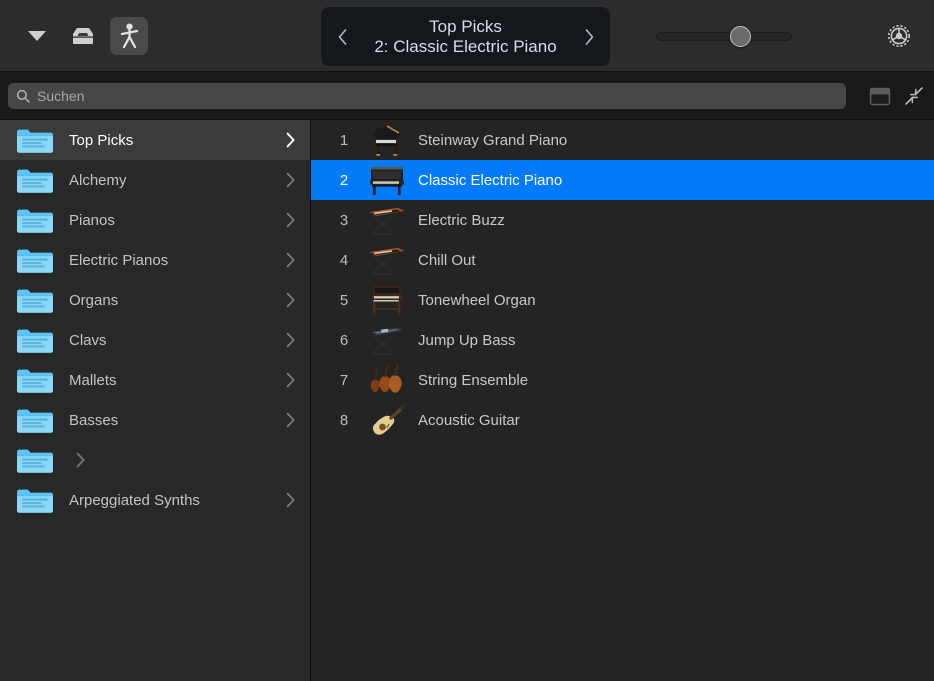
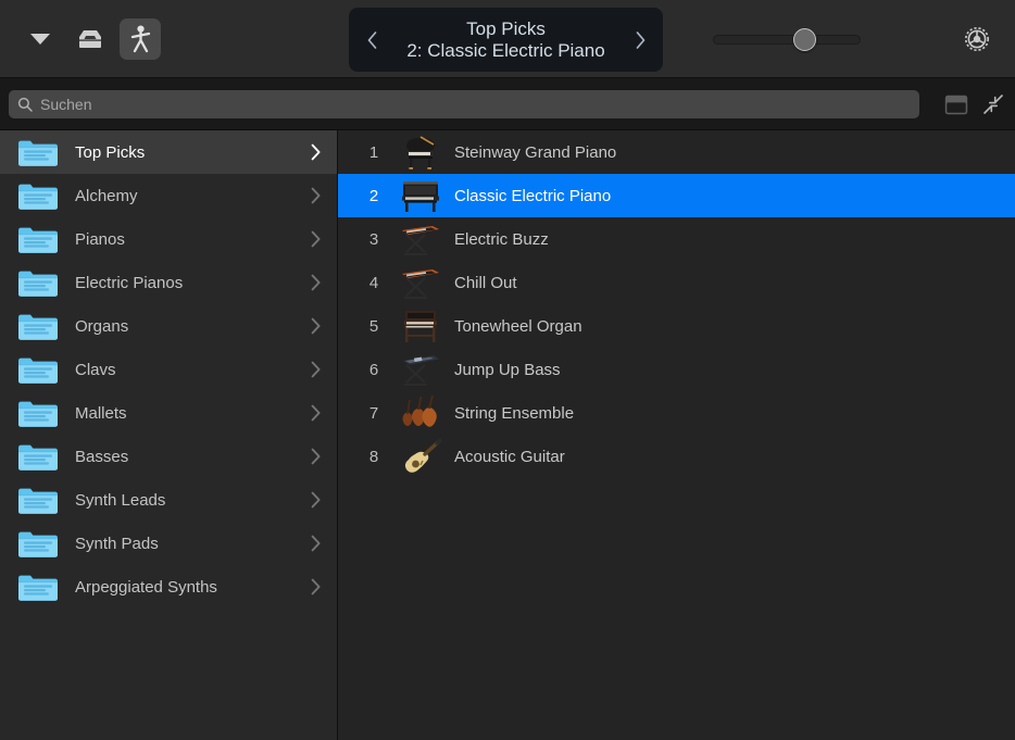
  Top Picks
  2: Classic Electric Piano
  Suchen
  Top Picks
  Alchemy
  Pianos
  Electric Pianos
  Organs
  Clavs
  Mallets
  Basses
+ Synth Leads
+ Synth Pads
  Arpeggiated Synths
  1
  Steinway Grand Piano
  2
  Classic Electric Piano
  3
  Electric Buzz
  4
  Chill Out
  5
  Tonewheel Organ
  6
  Jump Up Bass
  7
  String Ensemble
  8
  Acoustic Guitar
